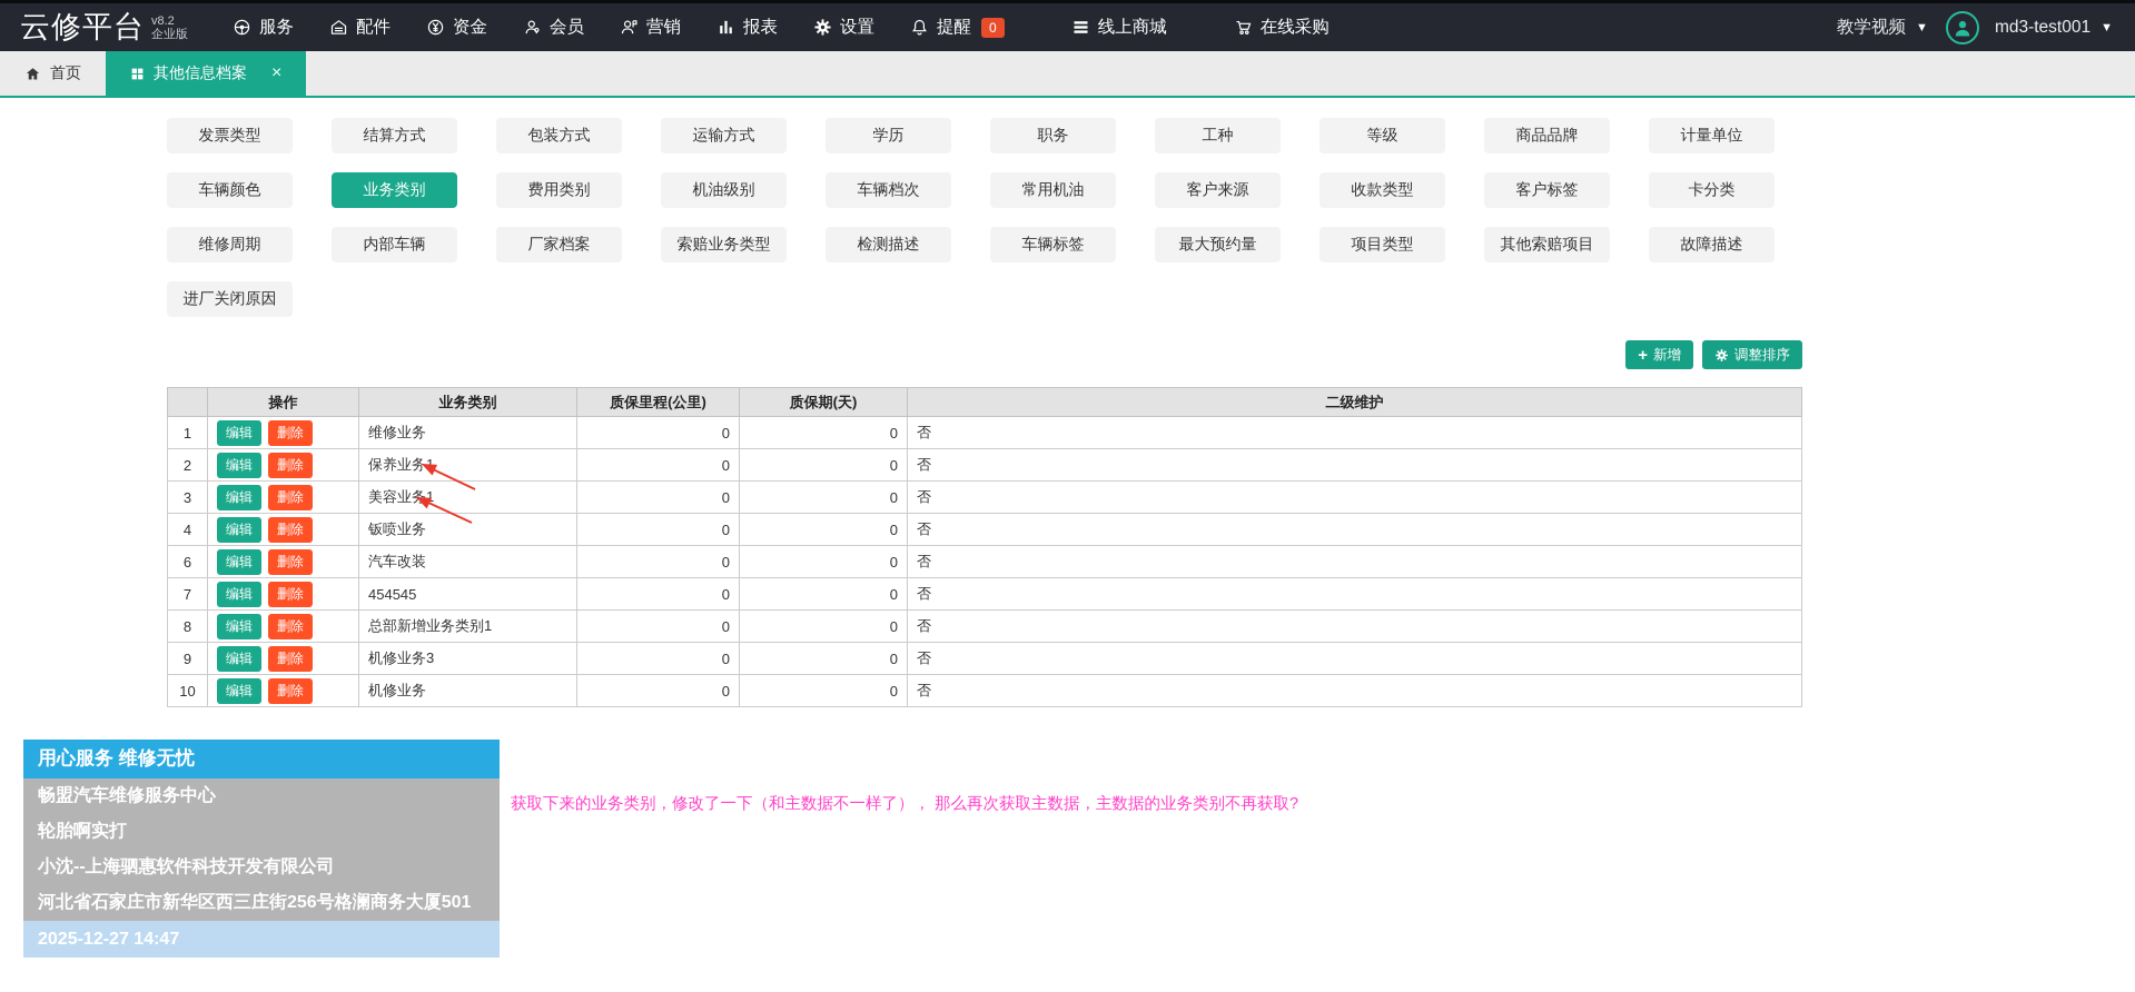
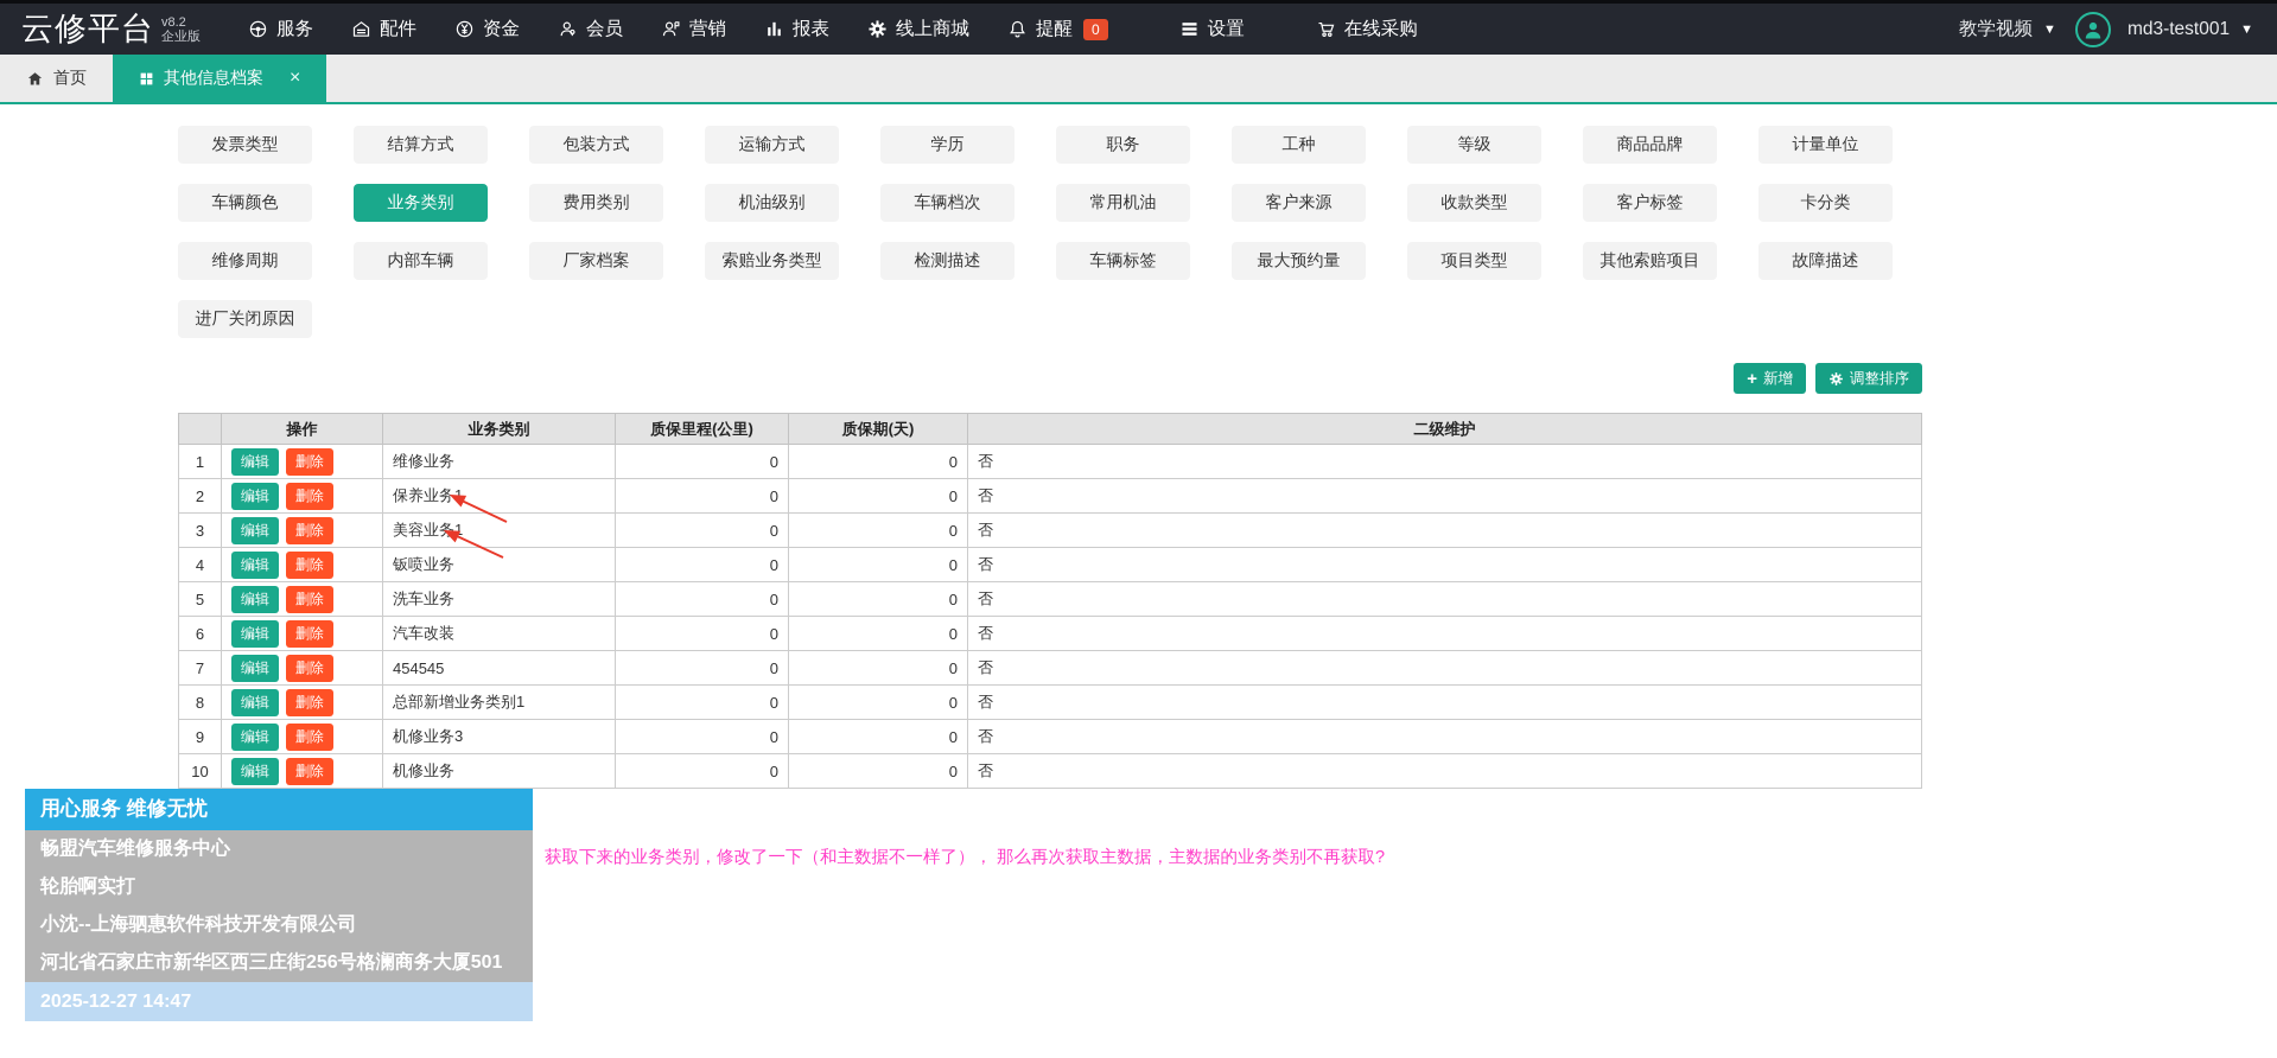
  云修平台
  v8.2
  企业版
  服务
  配件
  资金
  会员
  营销
  报表
- 设置
+ 线上商城
  提醒
  0
- 线上商城
+ 设置
  在线采购
  教学视频
  ▼
  md3-test001
  ▼
  首页
  其他信息档案
  ×
  发票类型
  结算方式
  包装方式
  运输方式
  学历
  职务
  工种
  等级
  商品品牌
  计量单位
  车辆颜色
  业务类别
  费用类别
  机油级别
  车辆档次
  常用机油
  客户来源
  收款类型
  客户标签
  卡分类
  维修周期
  内部车辆
  厂家档案
  索赔业务类型
  检测描述
  车辆标签
  最大预约量
  项目类型
  其他索赔项目
  故障描述
  进厂关闭原因
  +
  新增
  调整排序
  	操作	业务类别	质保里程(公里)	质保期(天)	二级维护
  1	编辑 删除	维修业务	0	0	否
  2	编辑 删除	保养业务	0	0	否
  3	编辑 删除	美容业务1	0	0	否
  4	编辑 删除	钣喷业务	0	0	否
+ 5	编辑 删除	洗车业务	0	0	否
  6	编辑 删除	汽车改装	0	0	否
  7	编辑 删除	454545	0	0	否
  8	编辑 删除	总部新增业务类别1	0	0	否
  9	编辑 删除	机修业务3	0	0	否
  10	编辑 删除	机修业务	0	0	否
  获取下来的业务类别，修改了一下（和主数据不一样了）， 那么再次获取主数据，主数据的业务类别不再获取?
  用心服务 维修无忧
  畅盟汽车维修服务中心
  轮胎啊实打
  小沈--上海驷惠软件科技开发有限公司
  河北省石家庄市新华区西三庄街256号格澜商务大厦501
  2025-12-27 14:47
